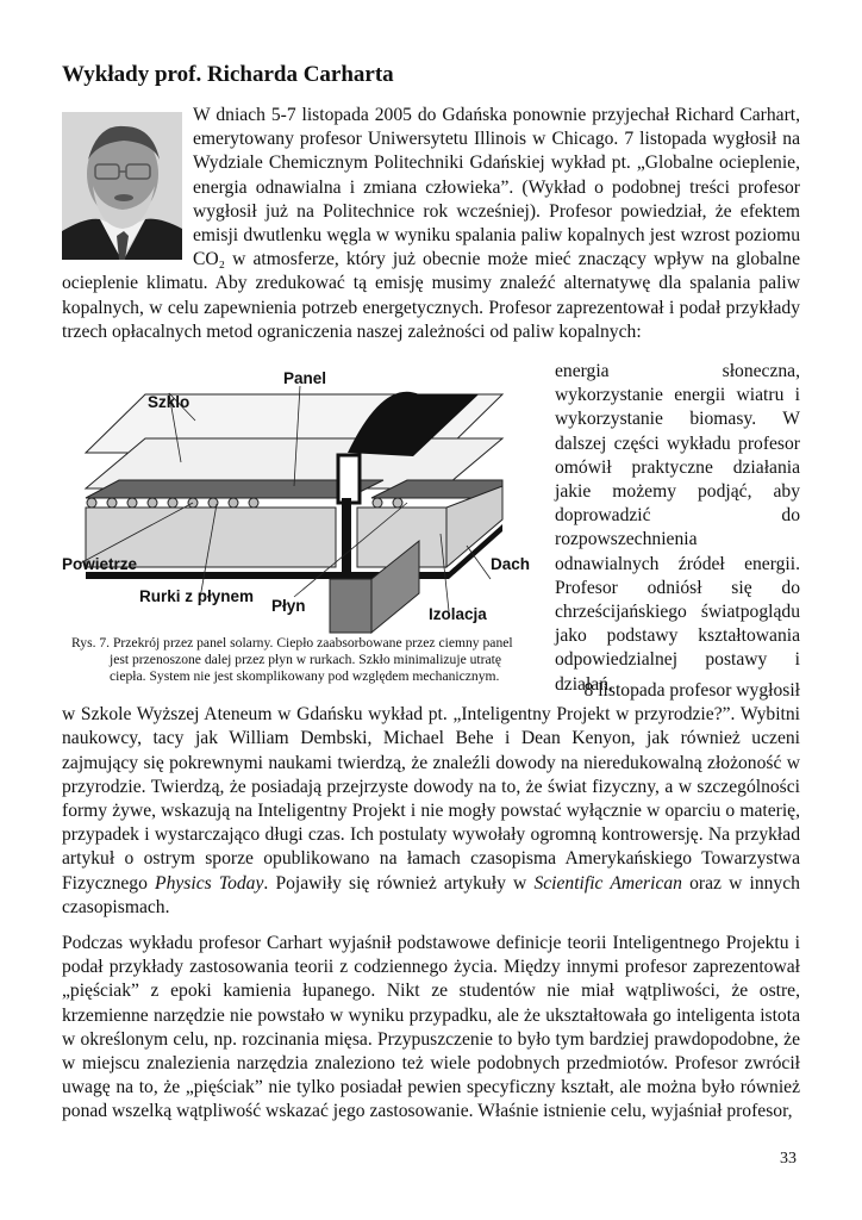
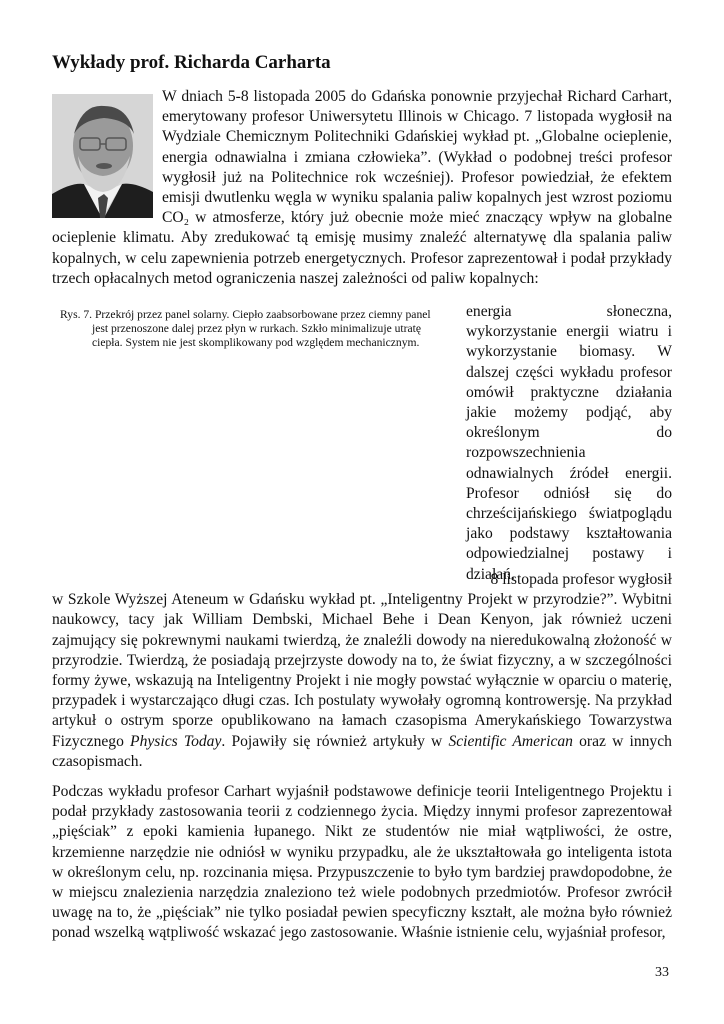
  Wykłady prof. Richarda Carharta
- W dniach 5-7 listopada 2005 do Gdańska ponownie przyjechał Richard Carhart, emerytowany profesor Uniwersytetu Illinois w Chicago. 7 listopada wygłosił na Wydziale Chemicznym Politechniki Gdańskiej wykład pt. „Globalne ocieplenie, energia odnawialna i zmiana człowieka”. (Wykład o podobnej treści profesor wygłosił już na Politechnice rok wcześniej). Profesor powiedział, że efektem emisji dwutlenku węgla w wyniku spalania paliw kopalnych jest wzrost poziomu CO₂ w atmosferze, który już obecnie może mieć znaczący wpływ na globalne ocieplenie klimatu. Aby zredukować tą emisję musimy znaleźć alternatywę dla spalania paliw kopalnych, w celu zapewnienia potrzeb energetycznych. Profesor zaprezentował i podał przykłady trzech opłacalnych metod ograniczenia naszej zależności od paliw kopalnych:
+ W dniach 5-8 listopada 2005 do Gdańska ponownie przyjechał Richard Carhart, emerytowany profesor Uniwersytetu Illinois w Chicago. 7 listopada wygłosił na Wydziale Chemicznym Politechniki Gdańskiej wykład pt. „Globalne ocieplenie, energia odnawialna i zmiana człowieka”. (Wykład o podobnej treści profesor wygłosił już na Politechnice rok wcześniej). Profesor powiedział, że efektem emisji dwutlenku węgla w wyniku spalania paliw kopalnych jest wzrost poziomu CO₂ w atmosferze, który już obecnie może mieć znaczący wpływ na globalne ocieplenie klimatu. Aby zredukować tą emisję musimy znaleźć alternatywę dla spalania paliw kopalnych, w celu zapewnienia potrzeb energetycznych. Profesor zaprezentował i podał przykłady trzech opłacalnych metod ograniczenia naszej zależności od paliw kopalnych:
- Panel
- Szklo
- Powietrze
- Rurki z płynem
- Płyn
- Dach
- Izolacja
  Rys. 7. Przekrój przez panel solarny. Ciepło zaabsorbowane przez ciemny panel
  jest przenoszone dalej przez płyn w rurkach. Szkło minimalizuje utratę
  ciepła. System nie jest skomplikowany pod względem mechanicznym.
- energia słoneczna, wykorzystanie energii wiatru i wykorzystanie biomasy. W dalszej części wykładu profesor omówił praktyczne działania jakie możemy podjąć, aby doprowadzić do rozpowszechnienia odnawialnych źródeł energii. Profesor odniósł się do chrześcijańskiego światpoglądu jako podstawy kształtowania odpowiedzialnej postawy i działań.
+ energia słoneczna, wykorzystanie energii wiatru i wykorzystanie biomasy. W dalszej części wykładu profesor omówił praktyczne działania jakie możemy podjąć, aby określonym do rozpowszechnienia odnawialnych źródeł energii. Profesor odniósł się do chrześcijańskiego światpoglądu jako podstawy kształtowania odpowiedzialnej postawy i działań.
  8 listopada profesor wygłosił
  w Szkole Wyższej Ateneum w Gdańsku wykład pt. „Inteligentny Projekt w przyrodzie?”. Wybitni naukowcy, tacy jak William Dembski, Michael Behe i Dean Kenyon, jak również uczeni zajmujący się pokrewnymi naukami twierdzą, że znaleźli dowody na nieredukowalną złożoność w przyrodzie. Twierdzą, że posiadają przejrzyste dowody na to, że świat fizyczny, a w szczególności formy żywe, wskazują na Inteligentny Projekt i nie mogły powstać wyłącznie w oparciu o materię, przypadek i wystarczająco długi czas. Ich postulaty wywołały ogromną kontrowersję. Na przykład artykuł o ostrym sporze opublikowano na łamach czasopisma Amerykańskiego Towarzystwa Fizycznego Physics Today. Pojawiły się również artykuły w Scientific American oraz w innych czasopismach.
- Podczas wykładu profesor Carhart wyjaśnił podstawowe definicje teorii Inteligentnego Projektu i podał przykłady zastosowania teorii z codziennego życia. Między innymi profesor zaprezentował „pięściak” z epoki kamienia łupanego. Nikt ze studentów nie miał wątpliwości, że ostre, krzemienne narzędzie nie powstało w wyniku przypadku, ale że ukształtowała go inteligenta istota w określonym celu, np. rozcinania mięsa. Przypuszczenie to było tym bardziej prawdopodobne, że w miejscu znalezienia narzędzia znaleziono też wiele podobnych przedmiotów. Profesor zwrócił uwagę na to, że „pięściak” nie tylko posiadał pewien specyficzny kształt, ale można było również ponad wszelką wątpliwość wskazać jego zastosowanie. Właśnie istnienie celu, wyjaśniał profesor,
+ Podczas wykładu profesor Carhart wyjaśnił podstawowe definicje teorii Inteligentnego Projektu i podał przykłady zastosowania teorii z codziennego życia. Między innymi profesor zaprezentował „pięściak” z epoki kamienia łupanego. Nikt ze studentów nie miał wątpliwości, że ostre, krzemienne narzędzie nie odniósł w wyniku przypadku, ale że ukształtowała go inteligenta istota w określonym celu, np. rozcinania mięsa. Przypuszczenie to było tym bardziej prawdopodobne, że w miejscu znalezienia narzędzia znaleziono też wiele podobnych przedmiotów. Profesor zwrócił uwagę na to, że „pięściak” nie tylko posiadał pewien specyficzny kształt, ale można było również ponad wszelką wątpliwość wskazać jego zastosowanie. Właśnie istnienie celu, wyjaśniał profesor,
  33
